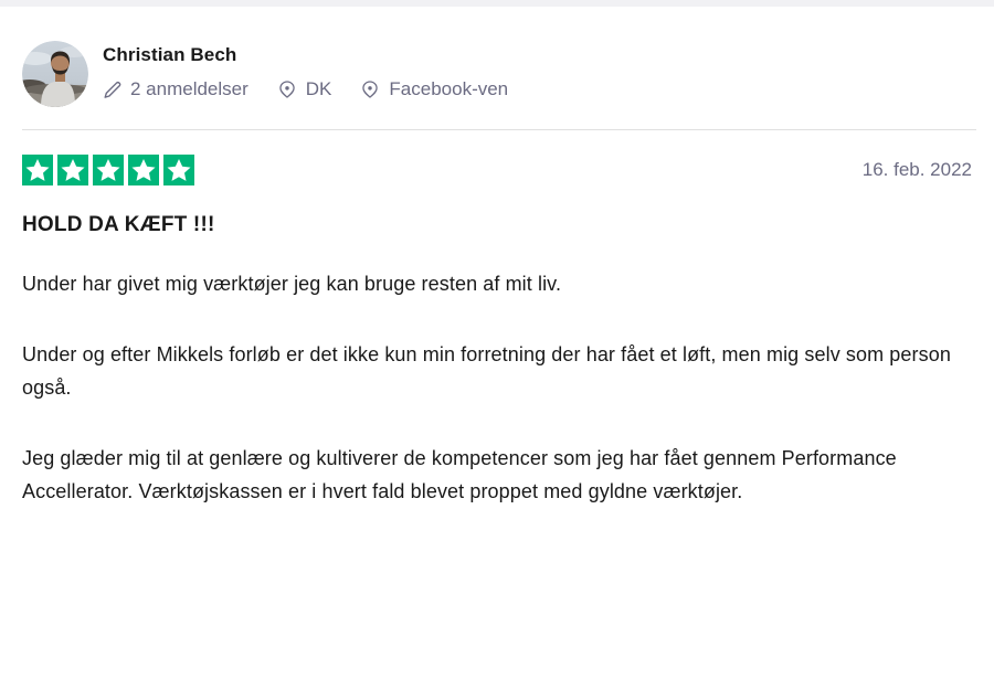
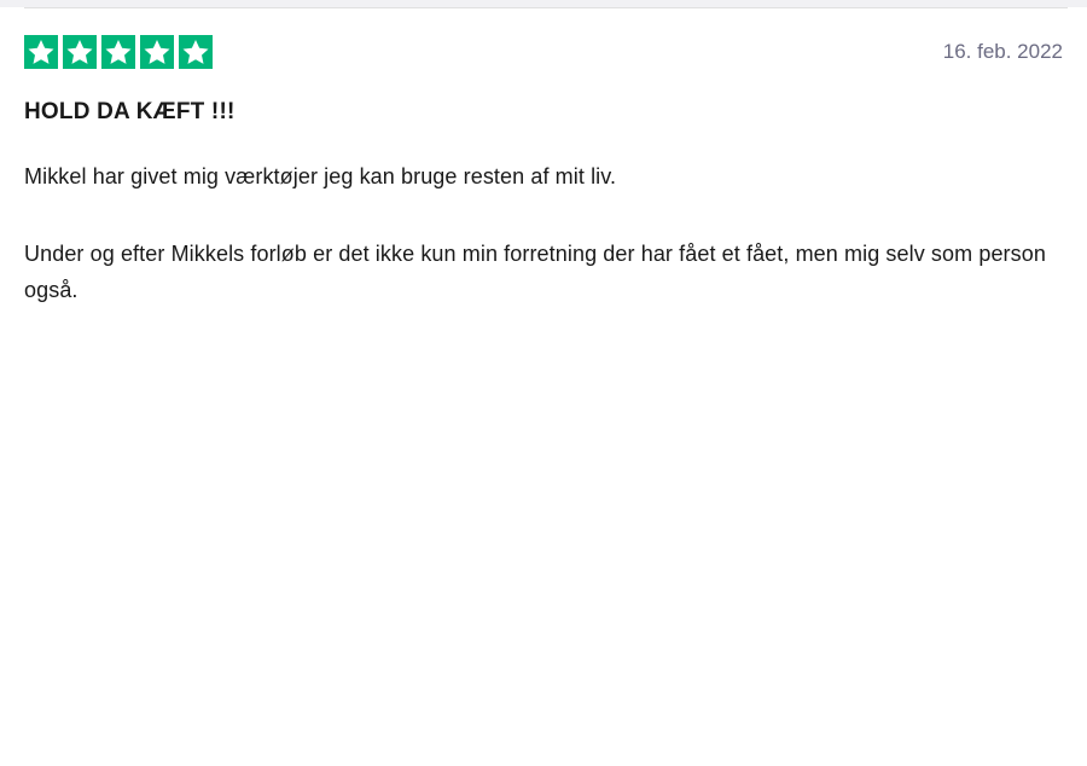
- Christian Bech
- 2 anmeldelser
- DK
- Facebook-ven
  16. feb. 2022
  HOLD DA KÆFT !!!
- Under har givet mig værktøjer jeg kan bruge resten af mit liv.
+ Mikkel har givet mig værktøjer jeg kan bruge resten af mit liv.
- Under og efter Mikkels forløb er det ikke kun min forretning der har fået et løft, men mig selv som person også.
+ Under og efter Mikkels forløb er det ikke kun min forretning der har fået et fået, men mig selv som person også.
- Jeg glæder mig til at genlære og kultiverer de kompetencer som jeg har fået gennem Performance Accellerator. Værktøjskassen er i hvert fald blevet proppet med gyldne værktøjer.
